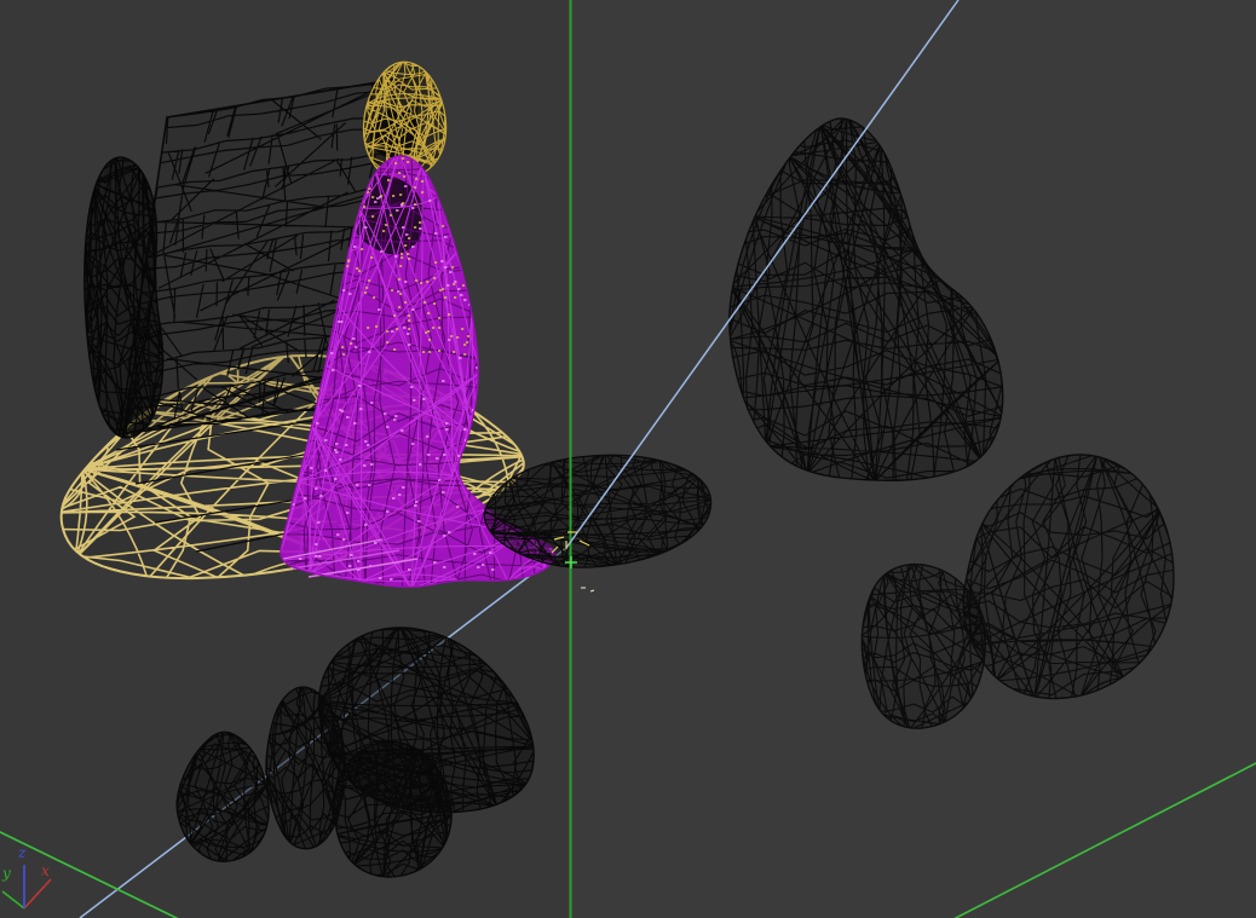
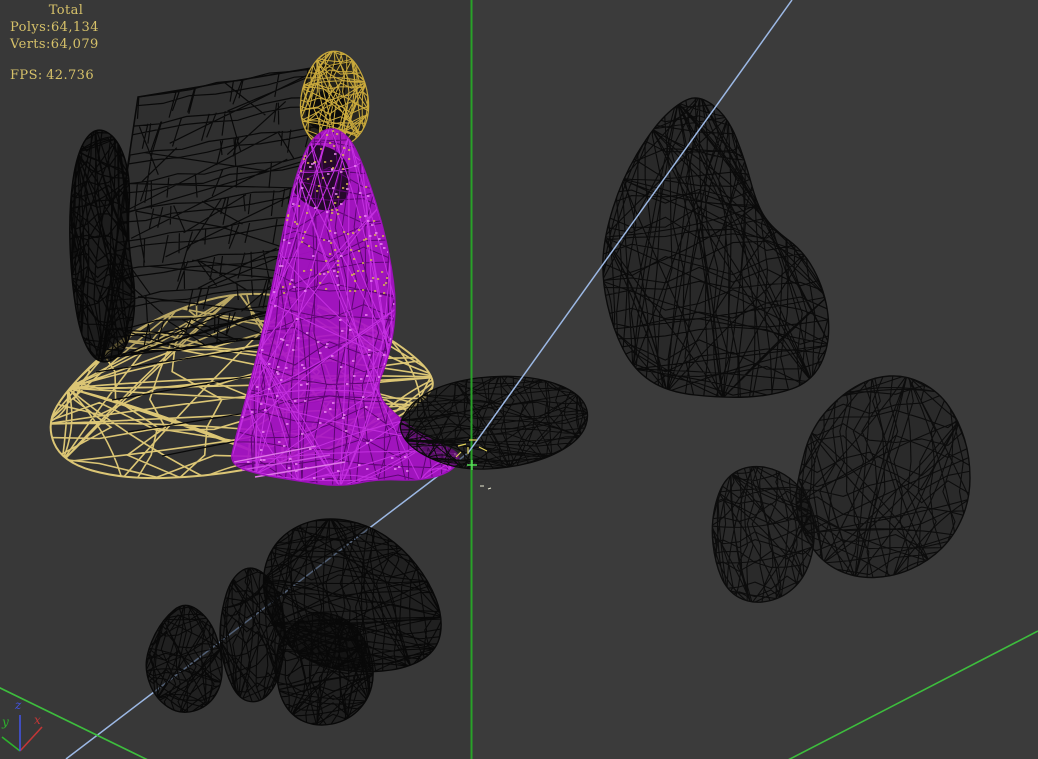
  x
  y
  z
+ Total
+ Polys:
+ 64,134
+ Verts:
+ 64,079
+ FPS:
+ 42.736
